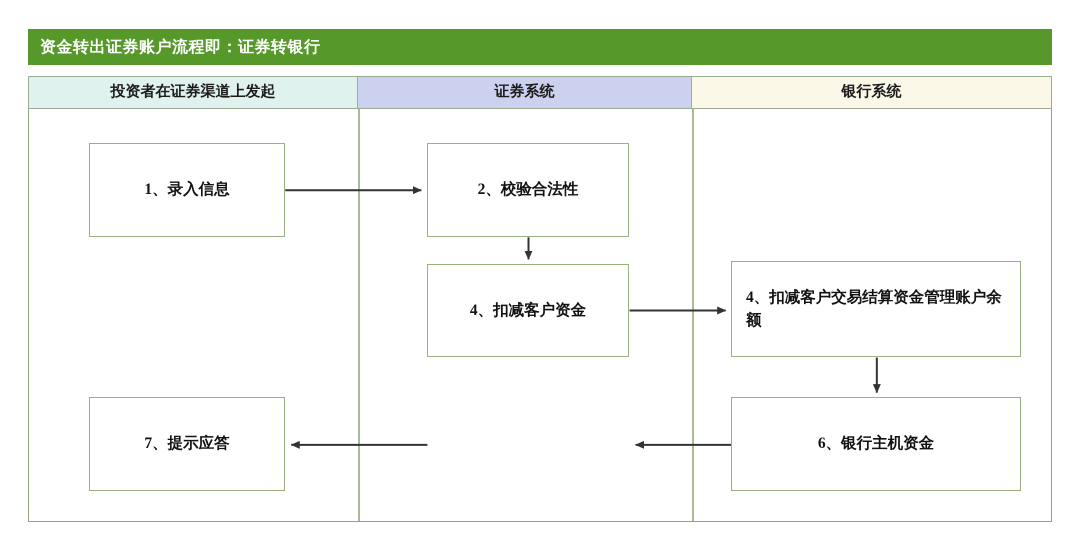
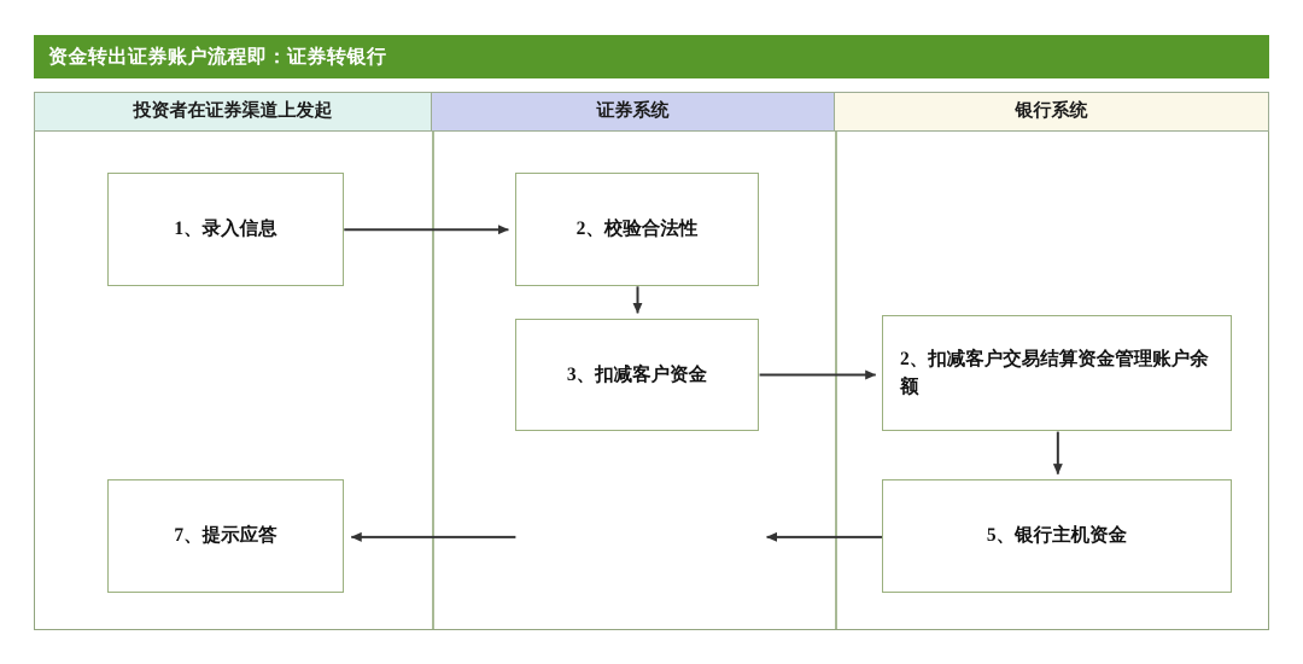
  资金转出证券账户流程即：证券转银行
  投资者在证券渠道上发起
  证券系统
  银行系统
  1、录入信息
  2、校验合法性
- 4、扣减客户资金
+ 3、扣减客户资金
- 4、扣减客户交易结算资金管理账户余额
+ 2、扣减客户交易结算资金管理账户余额
- 6、银行主机资金
+ 5、银行主机资金
  7、提示应答
